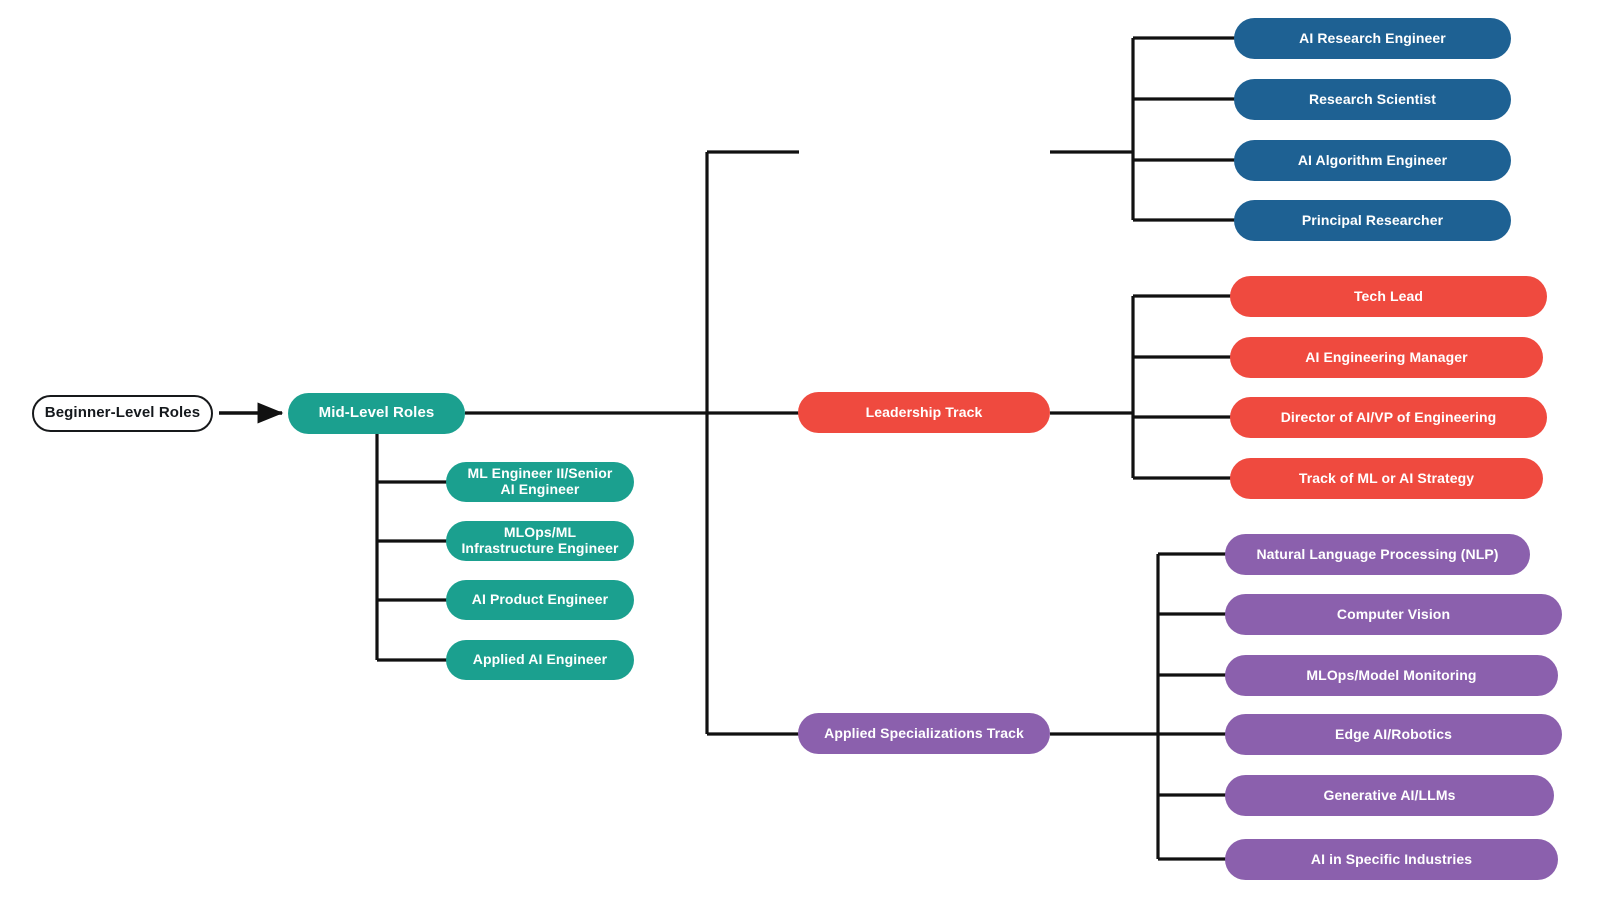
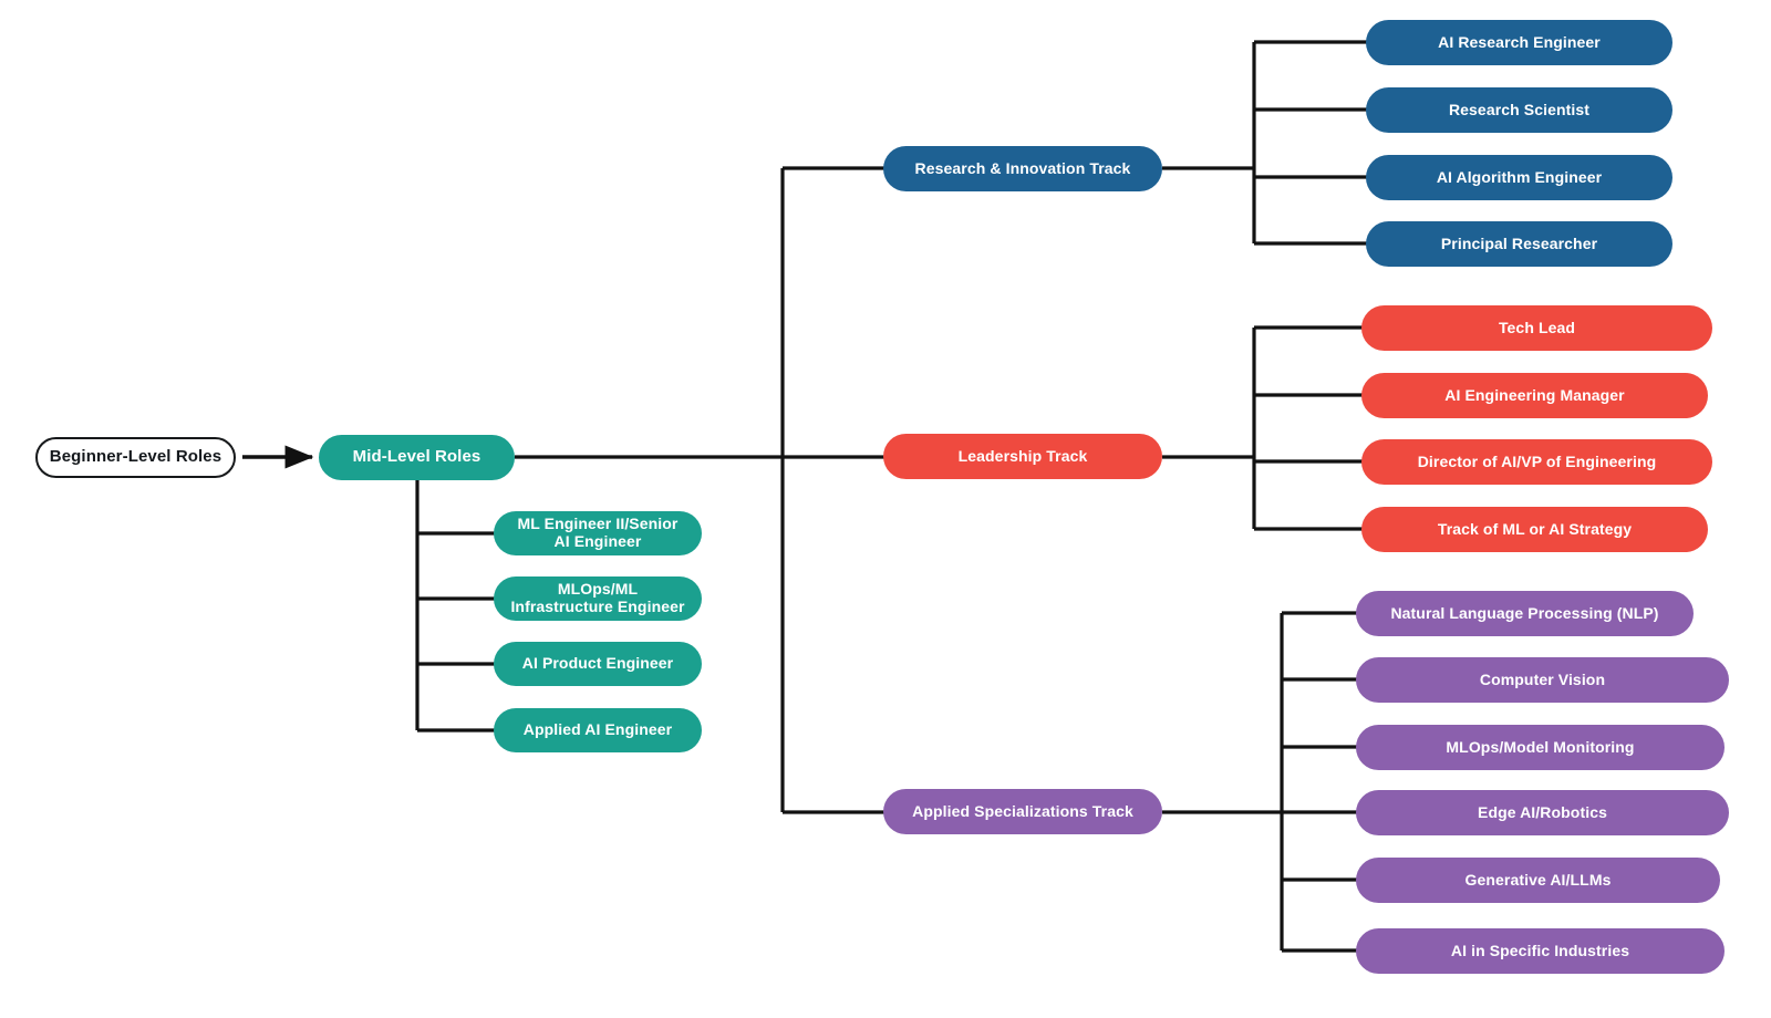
  Beginner-Level Roles
  Mid-Level Roles
  ML Engineer II/Senior
  AI Engineer
  MLOps/ML
  Infrastructure Engineer
  AI Product Engineer
  Applied AI Engineer
+ Research & Innovation Track
  Leadership Track
  Applied Specializations Track
  AI Research Engineer
  Research Scientist
  AI Algorithm Engineer
  Principal Researcher
  Tech Lead
  AI Engineering Manager
  Director of AI/VP of Engineering
  Track of ML or AI Strategy
  Natural Language Processing (NLP)
  Computer Vision
  MLOps/Model Monitoring
  Edge AI/Robotics
  Generative AI/LLMs
  AI in Specific Industries
